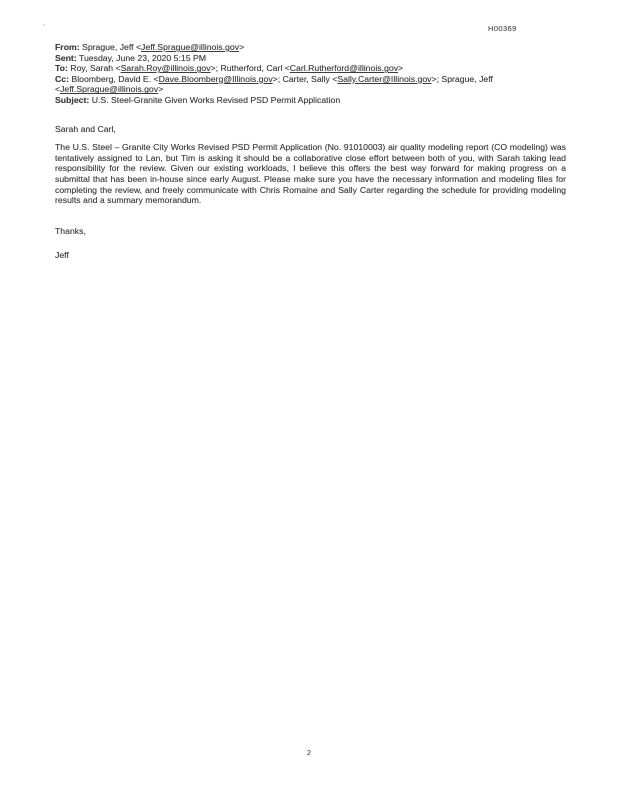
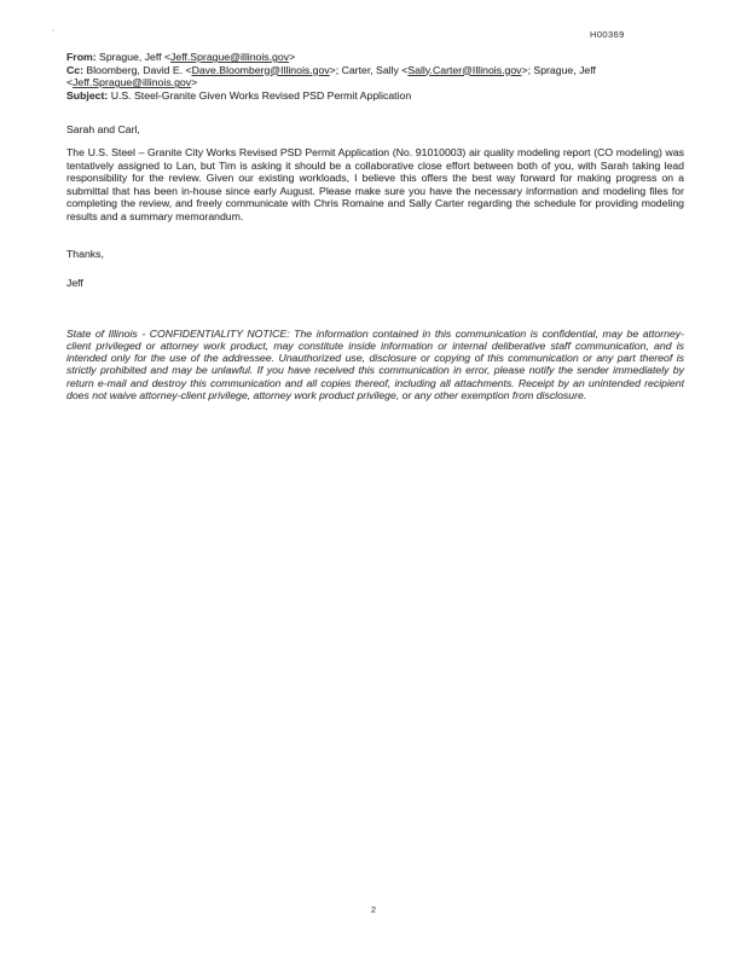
  H00369
  From: Sprague, Jeff <Jeff.Sprague@illinois.gov>
- Sent: Tuesday, June 23, 2020 5:15 PM
- To: Roy, Sarah <Sarah.Roy@illinois.gov>; Rutherford, Carl <Carl.Rutherford@illinois.gov>
  Cc: Bloomberg, David E. <Dave.Bloomberg@Illinois.gov>; Carter, Sally <Sally.Carter@Illinois.gov>; Sprague, Jeff <Jeff.Sprague@illinois.gov>
  Subject: U.S. Steel-Granite Given Works Revised PSD Permit Application
  Sarah and Carl,
  The U.S. Steel – Granite City Works Revised PSD Permit Application (No. 91010003) air quality modeling report (CO modeling) was tentatively assigned to Lan, but Tim is asking it should be a collaborative close effort between both of you, with Sarah taking lead responsibility for the review. Given our existing workloads, I believe this offers the best way forward for making progress on a submittal that has been in-house since early August. Please make sure you have the necessary information and modeling files for completing the review, and freely communicate with Chris Romaine and Sally Carter regarding the schedule for providing modeling results and a summary memorandum.
  Thanks,
  Jeff
+ State of Illinois - CONFIDENTIALITY NOTICE: The information contained in this communication is confidential, may be attorney-client privileged or attorney work product, may constitute inside information or internal deliberative staff communication, and is intended only for the use of the addressee. Unauthorized use, disclosure or copying of this communication or any part thereof is strictly prohibited and may be unlawful. If you have received this communication in error, please notify the sender immediately by return e-mail and destroy this communication and all copies thereof, including all attachments. Receipt by an unintended recipient does not waive attorney-client privilege, attorney work product privilege, or any other exemption from disclosure.
  2
